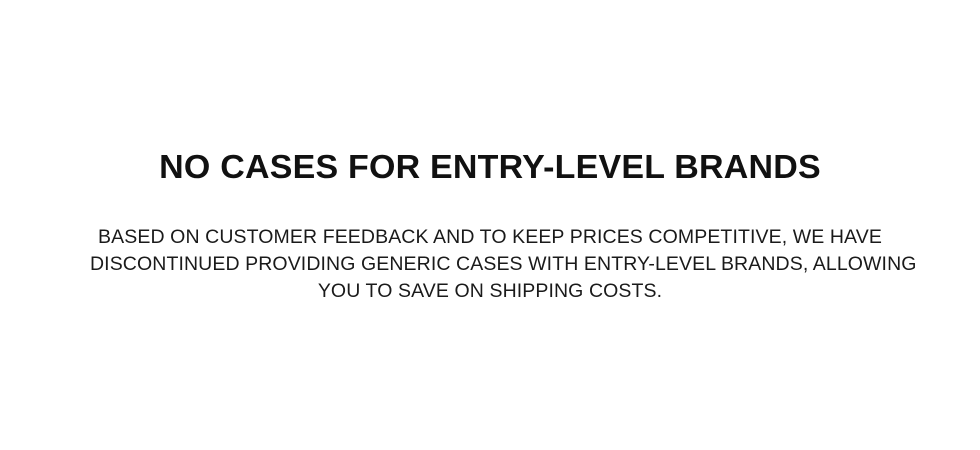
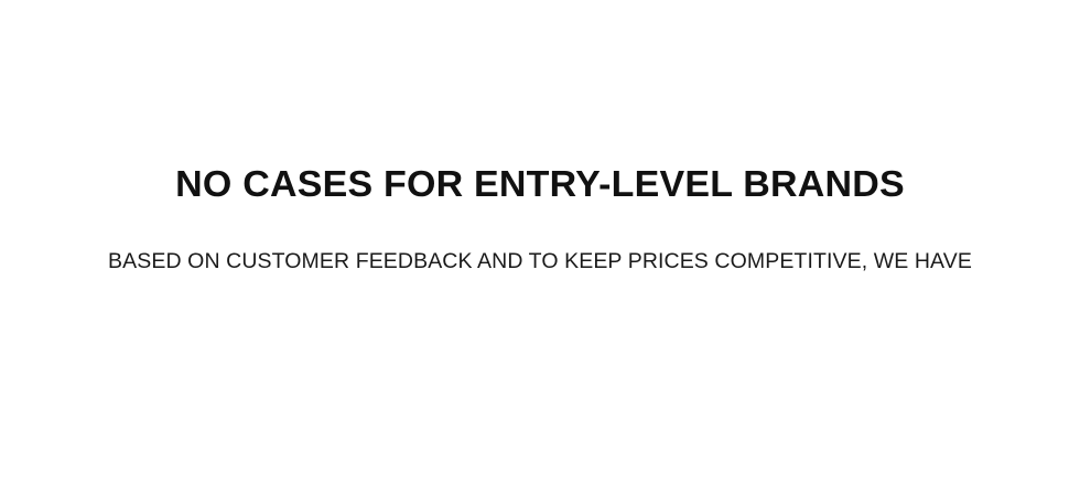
  NO CASES FOR ENTRY-LEVEL BRANDS
  BASED ON CUSTOMER FEEDBACK AND TO KEEP PRICES COMPETITIVE, WE HAVE
- DISCONTINUED PROVIDING GENERIC CASES WITH ENTRY-LEVEL BRANDS, ALLOWING
- YOU TO SAVE ON SHIPPING COSTS.
